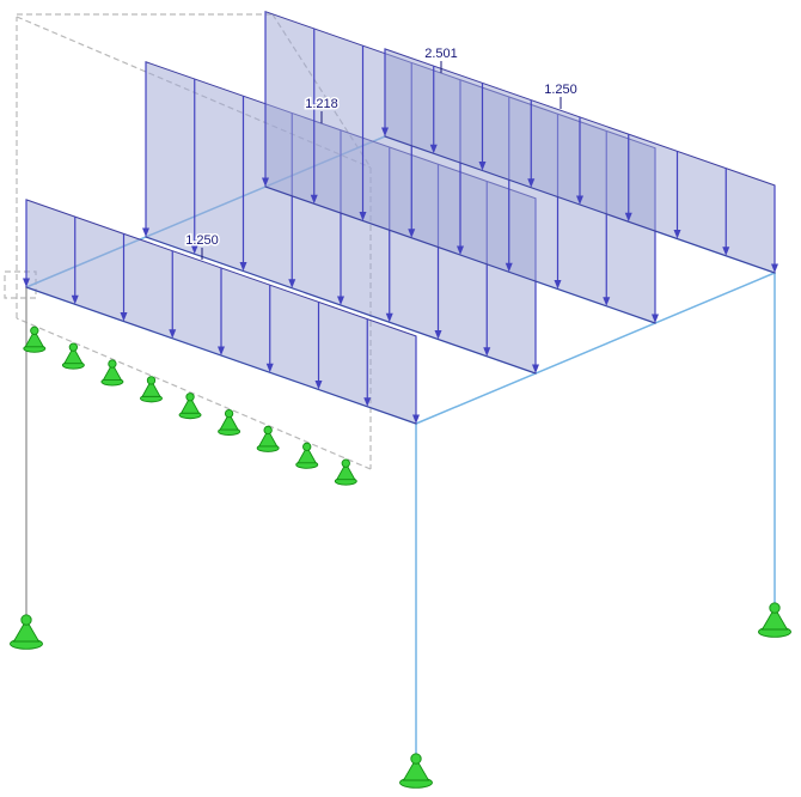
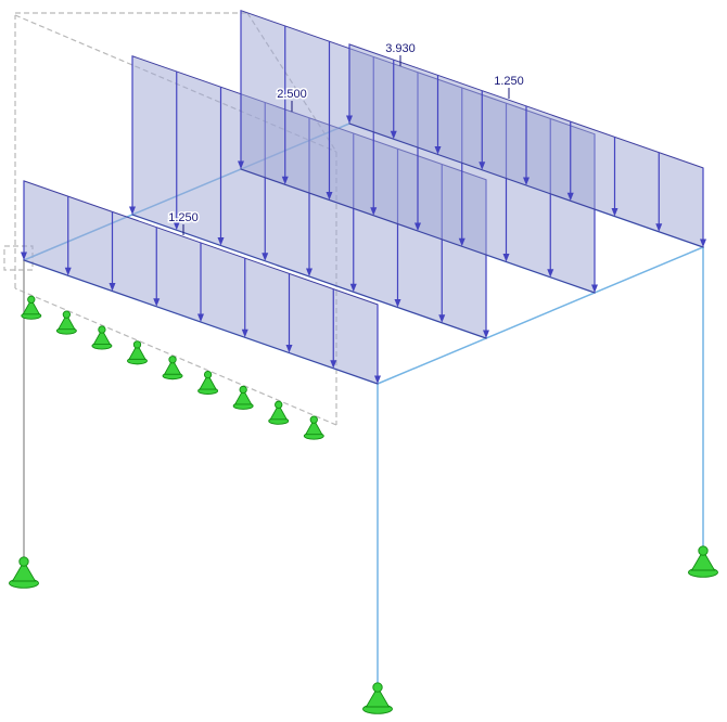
  1.250
- 1.218
+ 2.500
- 2.501
+ 3.930
  1.250
